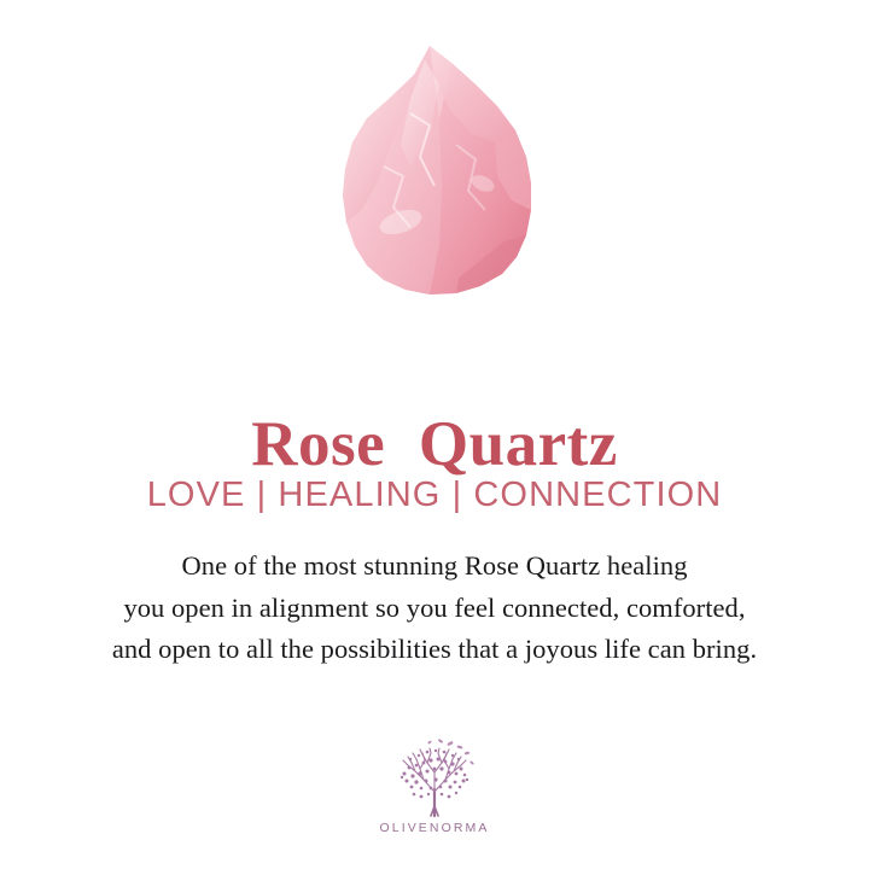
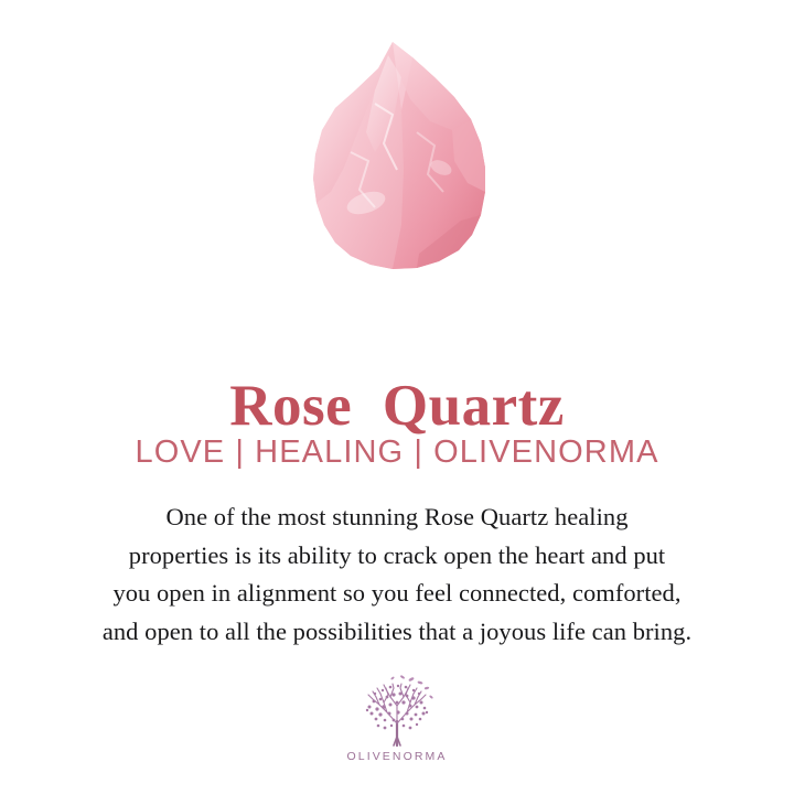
  Rose Quartz
- LOVE | HEALING | CONNECTION
+ LOVE | HEALING | OLIVENORMA
  One of the most stunning Rose Quartz healing
+ properties is its ability to crack open the heart and put
  you open in alignment so you feel connected, comforted,
  and open to all the possibilities that a joyous life can bring.
  OLIVENORMA
